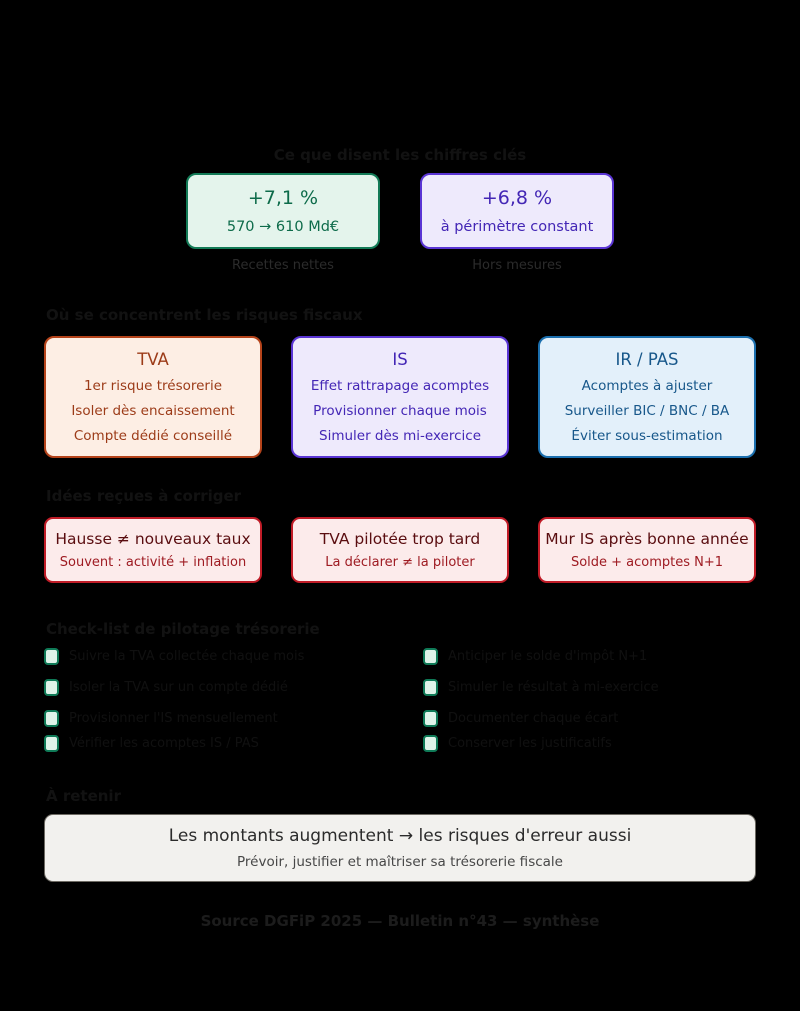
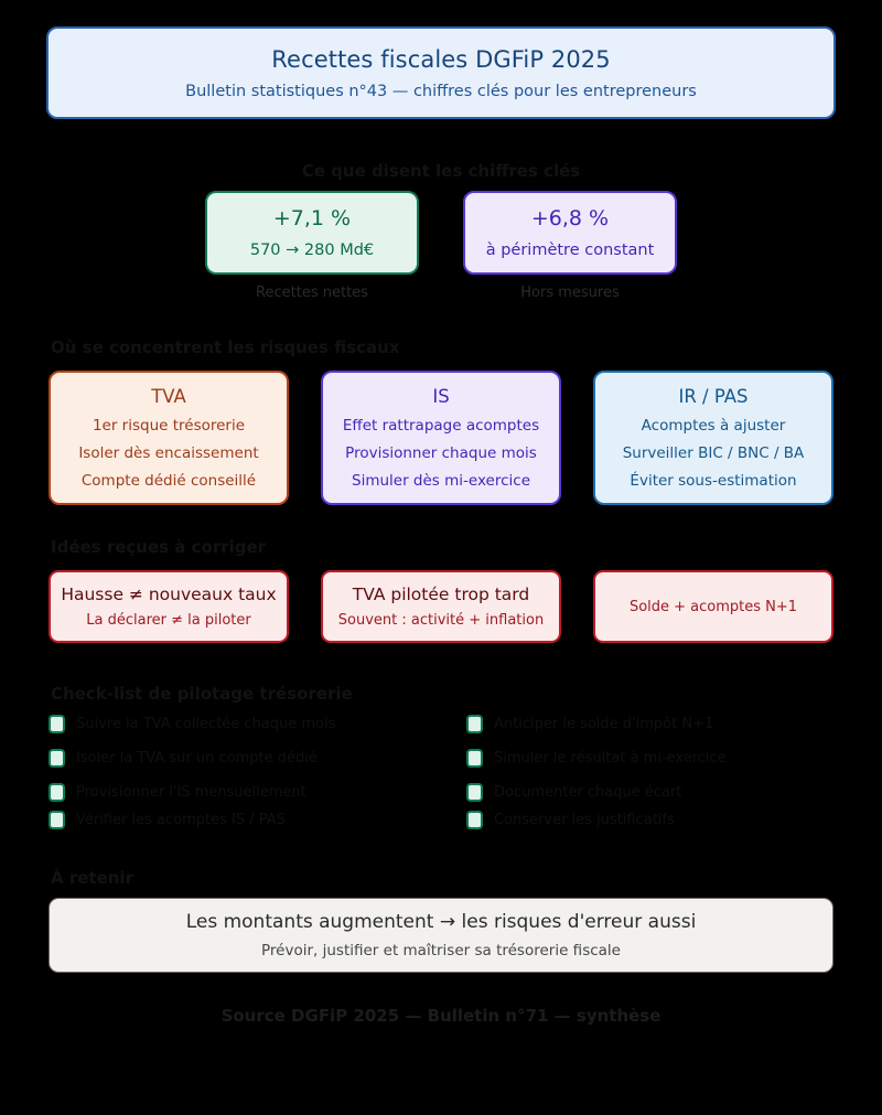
+ Recettes fiscales DGFiP 2025
+ Bulletin statistiques n°43 — chiffres clés pour les entrepreneurs
  +7,1 %
- 570 → 610 Md€
+ 570 → 280 Md€
  Recettes nettes
  +6,8 %
  à périmètre constant
  Hors mesures
  TVA
  1er risque trésorerie
  Isoler dès encaissement
  Compte dédié conseillé
  IS
  Effet rattrapage acomptes
  Provisionner chaque mois
  Simuler dès mi-exercice
  IR / PAS
  Acomptes à ajuster
  Surveiller BIC / BNC / BA
  Éviter sous-estimation
  Hausse ≠ nouveaux taux
- Souvent : activité + inflation
+ La déclarer ≠ la piloter
  TVA pilotée trop tard
- La déclarer ≠ la piloter
+ Souvent : activité + inflation
- Mur IS après bonne année
  Solde + acomptes N+1
  Les montants augmentent → les risques d'erreur aussi
  Prévoir, justifier et maîtriser sa trésorerie fiscale
- Source DGFiP 2025 — Bulletin n°43 — synthèse
+ Source DGFiP 2025 — Bulletin n°71 — synthèse
